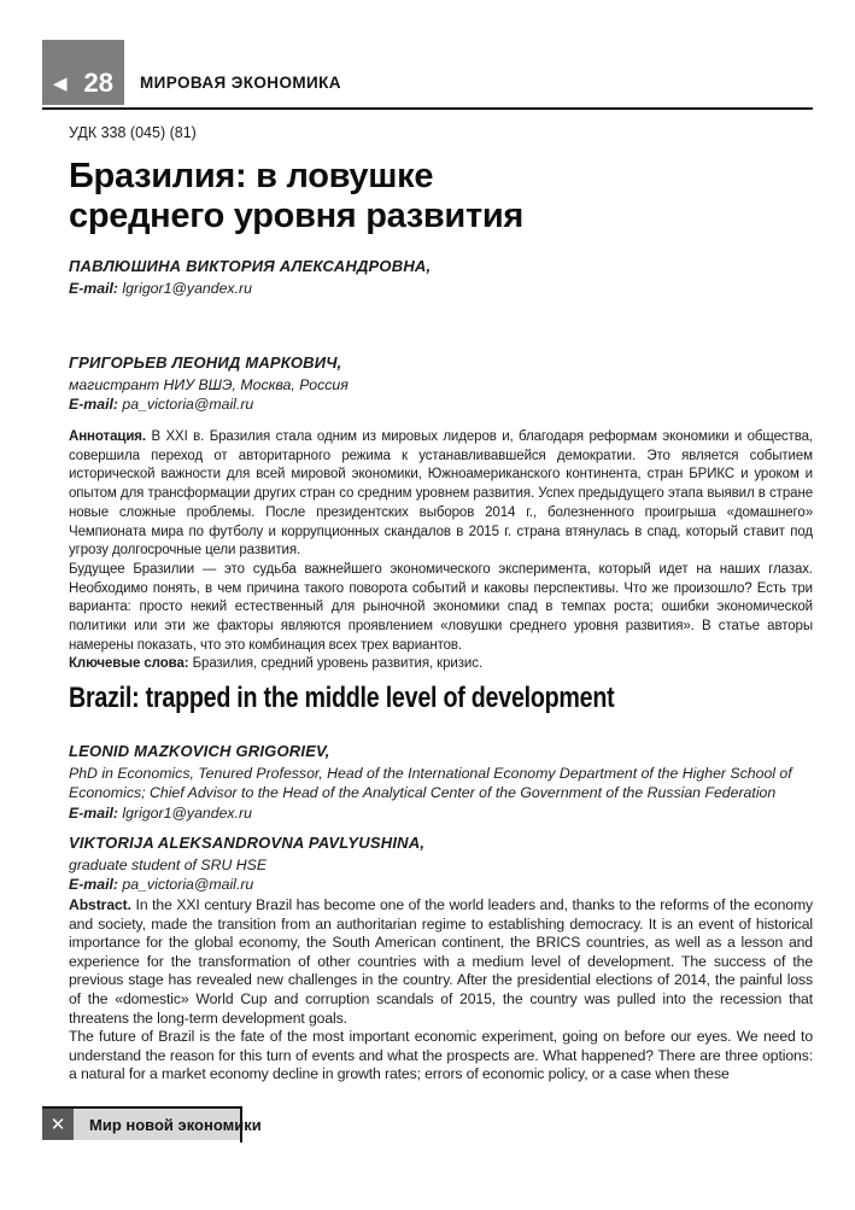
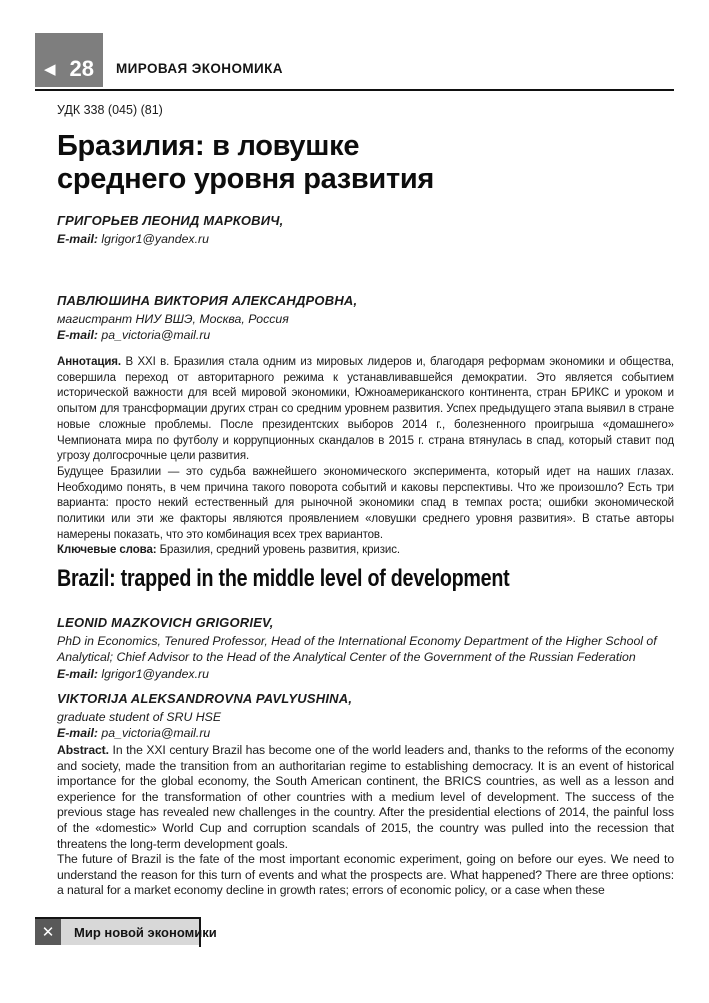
  ◀
  28
  МИРОВАЯ ЭКОНОМИКА
  УДК 338 (045) (81)
  Бразилия: в ловушке
  среднего уровня развития
- ПАВЛЮШИНА ВИКТОРИЯ АЛЕКСАНДРОВНА,
+ ГРИГОРЬЕВ ЛЕОНИД МАРКОВИЧ,
  E-mail: lgrigor1@yandex.ru
- ГРИГОРЬЕВ ЛЕОНИД МАРКОВИЧ,
+ ПАВЛЮШИНА ВИКТОРИЯ АЛЕКСАНДРОВНА,
  магистрант НИУ ВШЭ, Москва, Россия
  E-mail: pa_victoria@mail.ru
  Аннотация. В XXI в. Бразилия стала одним из мировых лидеров и, благодаря реформам экономики и общества, совершила переход от авторитарного режима к устанавливавшейся демократии. Это является событием исторической важности для всей мировой экономики, Южноамериканского континента, стран БРИКС и уроком и опытом для трансформации других стран со средним уровнем развития. Успех предыдущего этапа выявил в стране новые сложные проблемы. После президентских выборов 2014 г., болезненного проигрыша «домашнего» Чемпионата мира по футболу и коррупционных скандалов в 2015 г. страна втянулась в спад, который ставит под угрозу долгосрочные цели развития.
  Будущее Бразилии — это судьба важнейшего экономического эксперимента, который идет на наших глазах. Необходимо понять, в чем причина такого поворота событий и каковы перспективы. Что же произошло? Есть три варианта: просто некий естественный для рыночной экономики спад в темпах роста; ошибки экономической политики или эти же факторы являются проявлением «ловушки среднего уровня развития». В статье авторы намерены показать, что это комбинация всех трех вариантов.
  Ключевые слова: Бразилия, средний уровень развития, кризис.
  Brazil: trapped in the middle level of development
  LEONID MAZKOVICH GRIGORIEV,
- PhD in Economics, Tenured Professor, Head of the International Economy Department of the Higher School of Economics; Chief Advisor to the Head of the Analytical Center of the Government of the Russian Federation
+ PhD in Economics, Tenured Professor, Head of the International Economy Department of the Higher School of Analytical; Chief Advisor to the Head of the Analytical Center of the Government of the Russian Federation
  E-mail: lgrigor1@yandex.ru
  VIKTORIJA ALEKSANDROVNA PAVLYUSHINA,
  graduate student of SRU HSE
  E-mail: pa_victoria@mail.ru
  Abstract. In the XXI century Brazil has become one of the world leaders and, thanks to the reforms of the economy and society, made the transition from an authoritarian regime to establishing democracy. It is an event of historical importance for the global economy, the South American continent, the BRICS countries, as well as a lesson and experience for the transformation of other countries with a medium level of development. The success of the previous stage has revealed new challenges in the country. After the presidential elections of 2014, the painful loss of the «domestic» World Cup and corruption scandals of 2015, the country was pulled into the recession that threatens the long-term development goals.
  The future of Brazil is the fate of the most important economic experiment, going on before our eyes. We need to understand the reason for this turn of events and what the prospects are. What happened? There are three options: a natural for a market economy decline in growth rates; errors of economic policy, or a case when these
  ✕
  Мир новой экономки
